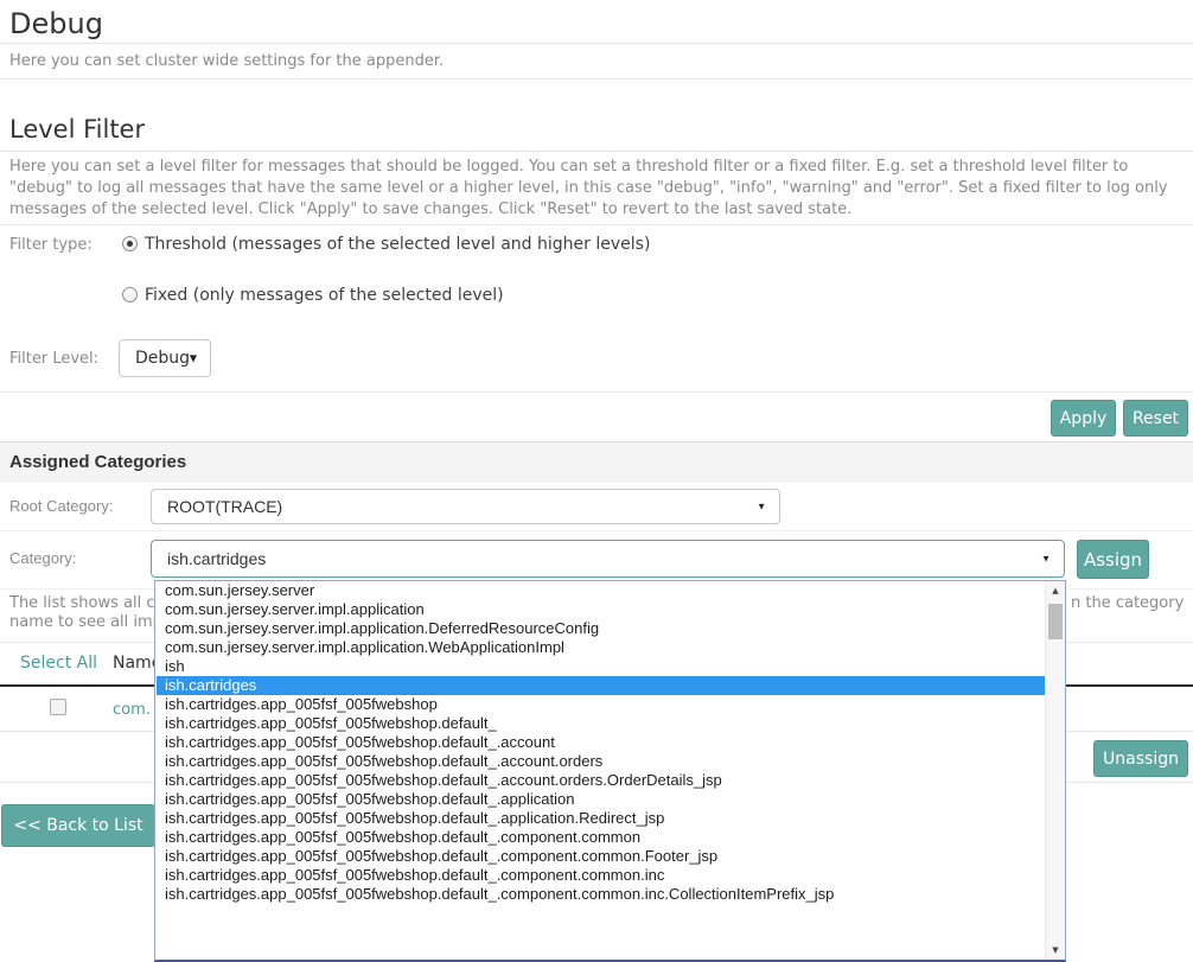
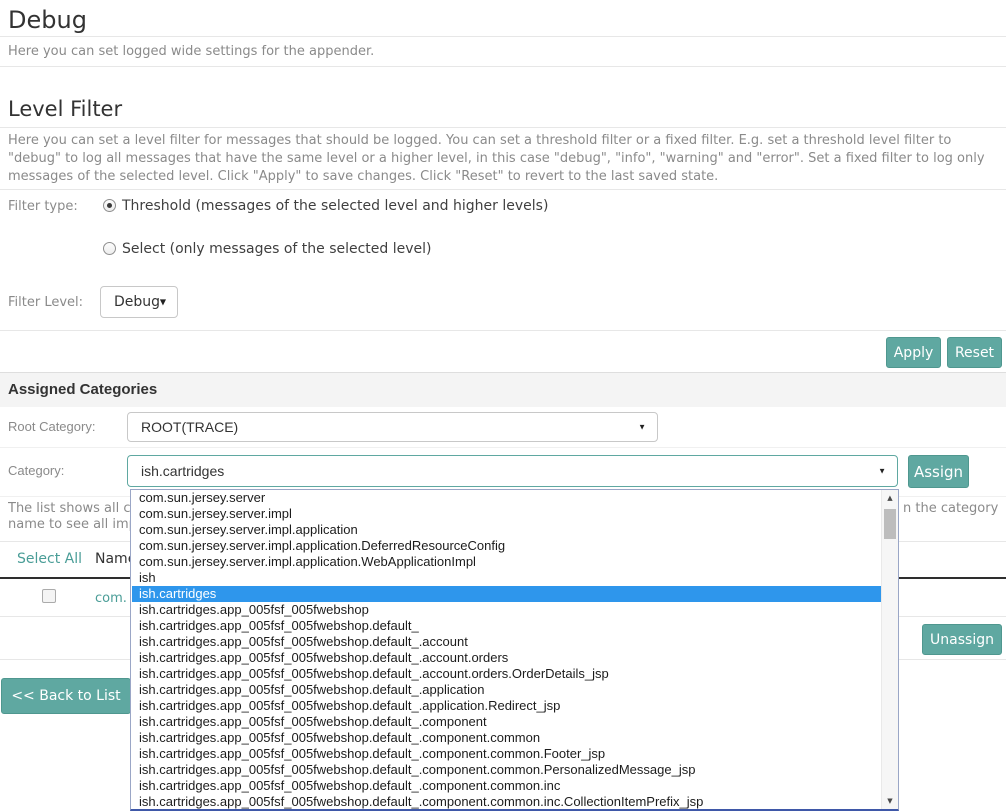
  Debug
- Here you can set cluster wide settings for the appender.
+ Here you can set logged wide settings for the appender.
  Level Filter
  Here you can set a level filter for messages that should be logged. You can set a threshold filter or a fixed filter. E.g. set a threshold level filter to "debug" to log all messages that have the same level or a higher level, in this case "debug", "info", "warning" and "error". Set a fixed filter to log only messages of the selected level. Click "Apply" to save changes. Click "Reset" to revert to the last saved state.
  Filter type:
  Threshold (messages of the selected level and higher levels)
- Fixed (only messages of the selected level)
+ Select (only messages of the selected level)
  Filter Level:
  Debug
  ▼
  Apply
  Reset
  Assigned Categories
  Root Category:
  ROOT(TRACE)
  ▼
  Category:
  ish.cartridges
  ▼
  Assign
  n the category
  name to see all im
  Select All
  Nam
  com.
  Unassign
  << Back to List
  com.sun.jersey.server
+ com.sun.jersey.server.impl
  com.sun.jersey.server.impl.application
  com.sun.jersey.server.impl.application.DeferredResourceConfig
  com.sun.jersey.server.impl.application.WebApplicationImpl
  ish
  ish.cartridges
  ish.cartridges.app_005fsf_005fwebshop
  ish.cartridges.app_005fsf_005fwebshop.default_
  ish.cartridges.app_005fsf_005fwebshop.default_.account
  ish.cartridges.app_005fsf_005fwebshop.default_.account.orders
  ish.cartridges.app_005fsf_005fwebshop.default_.account.orders.OrderDetails_jsp
  ish.cartridges.app_005fsf_005fwebshop.default_.application
  ish.cartridges.app_005fsf_005fwebshop.default_.application.Redirect_jsp
+ ish.cartridges.app_005fsf_005fwebshop.default_.component
  ish.cartridges.app_005fsf_005fwebshop.default_.component.common
  ish.cartridges.app_005fsf_005fwebshop.default_.component.common.Footer_jsp
+ ish.cartridges.app_005fsf_005fwebshop.default_.component.common.PersonalizedMessage_jsp
  ish.cartridges.app_005fsf_005fwebshop.default_.component.common.inc
  ish.cartridges.app_005fsf_005fwebshop.default_.component.common.inc.CollectionItemPrefix_jsp
  ▲
  ▼
